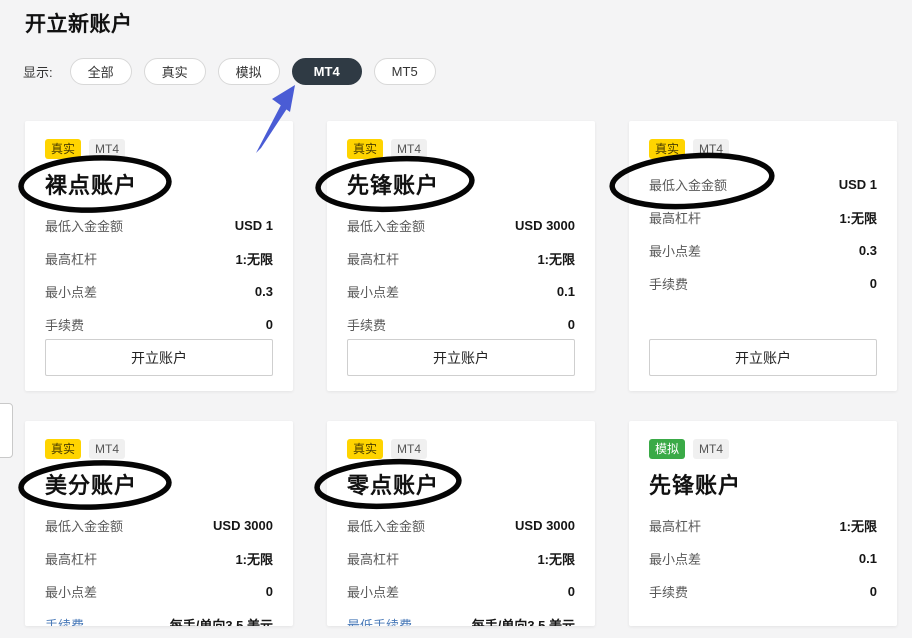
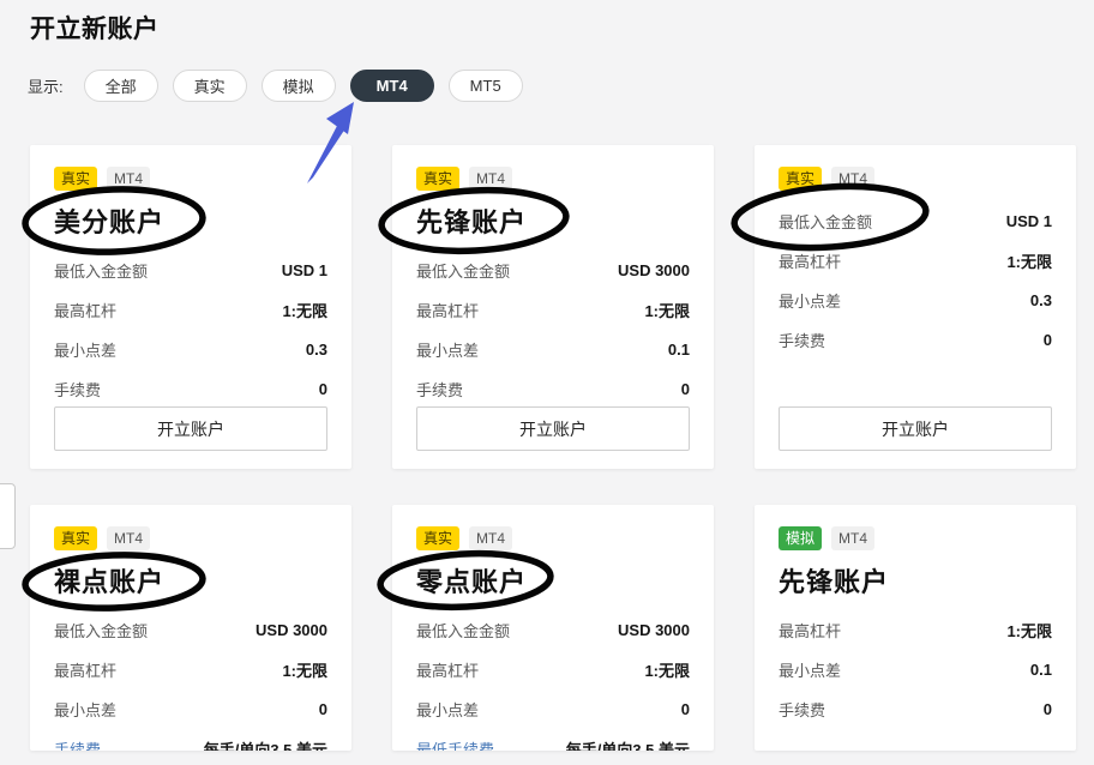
  开立新账户
  显示:
  全部
  真实
  模拟
  MT4
  MT5
  真实
  MT4
- 裸点账户
+ 美分账户
  最低入金金额
  USD 1
  最高杠杆
  1:无限
  最小点差
  0.3
  手续费
  0
  开立账户
  真实
  MT4
  先锋账户
  最低入金金额
  USD 3000
  最高杠杆
  1:无限
  最小点差
  0.1
  手续费
  0
  开立账户
  真实
  MT4
  最低入金金额
  USD 1
  最高杠杆
  1:无限
  最小点差
  0.3
  手续费
  0
  开立账户
  真实
  MT4
- 美分账户
+ 裸点账户
  最低入金金额
  USD 3000
  最高杠杆
  1:无限
  最小点差
  0
  手续费
  每手/单向3.5 美元
  真实
  MT4
  零点账户
  最低入金金额
  USD 3000
  最高杠杆
  1:无限
  最小点差
  0
  最低手续费
  每手/单向3.5 美元
  模拟
  MT4
  先锋账户
  最高杠杆
  1:无限
  最小点差
  0.1
  手续费
  0
